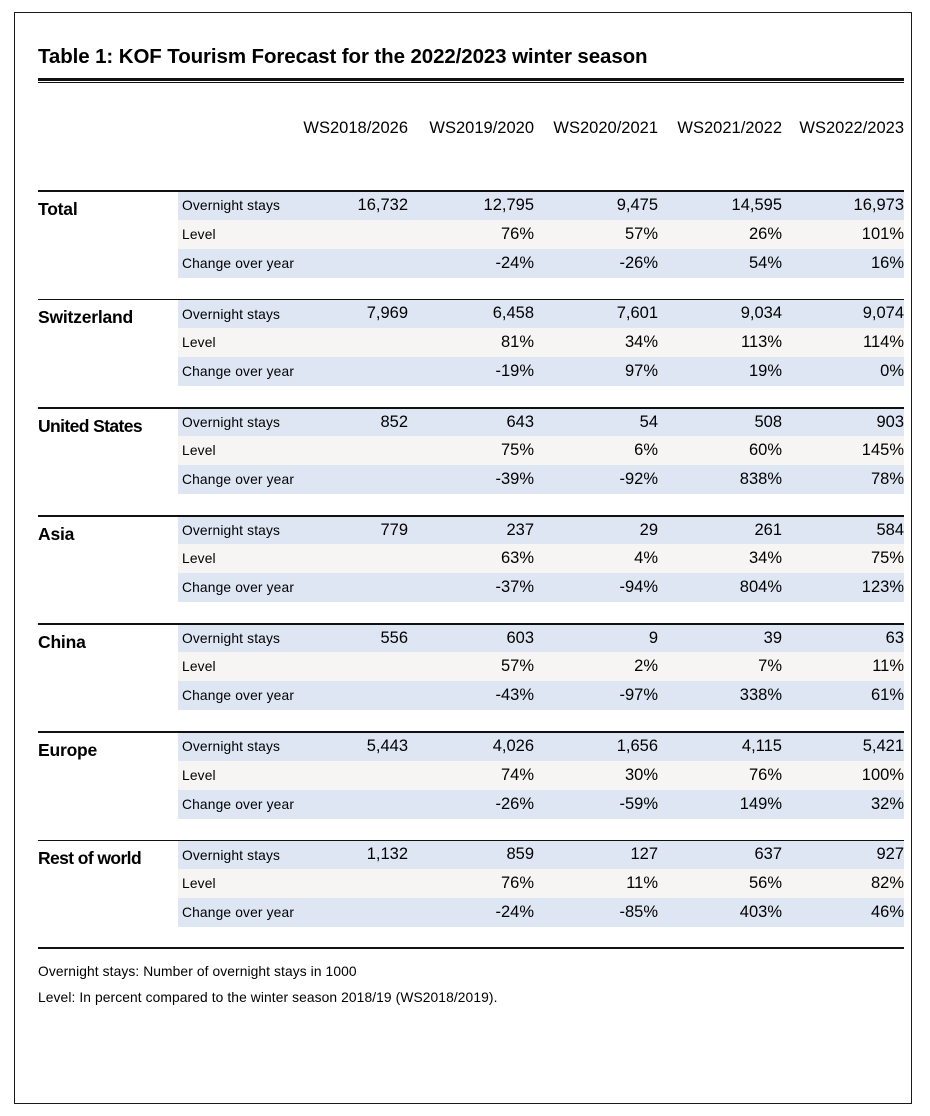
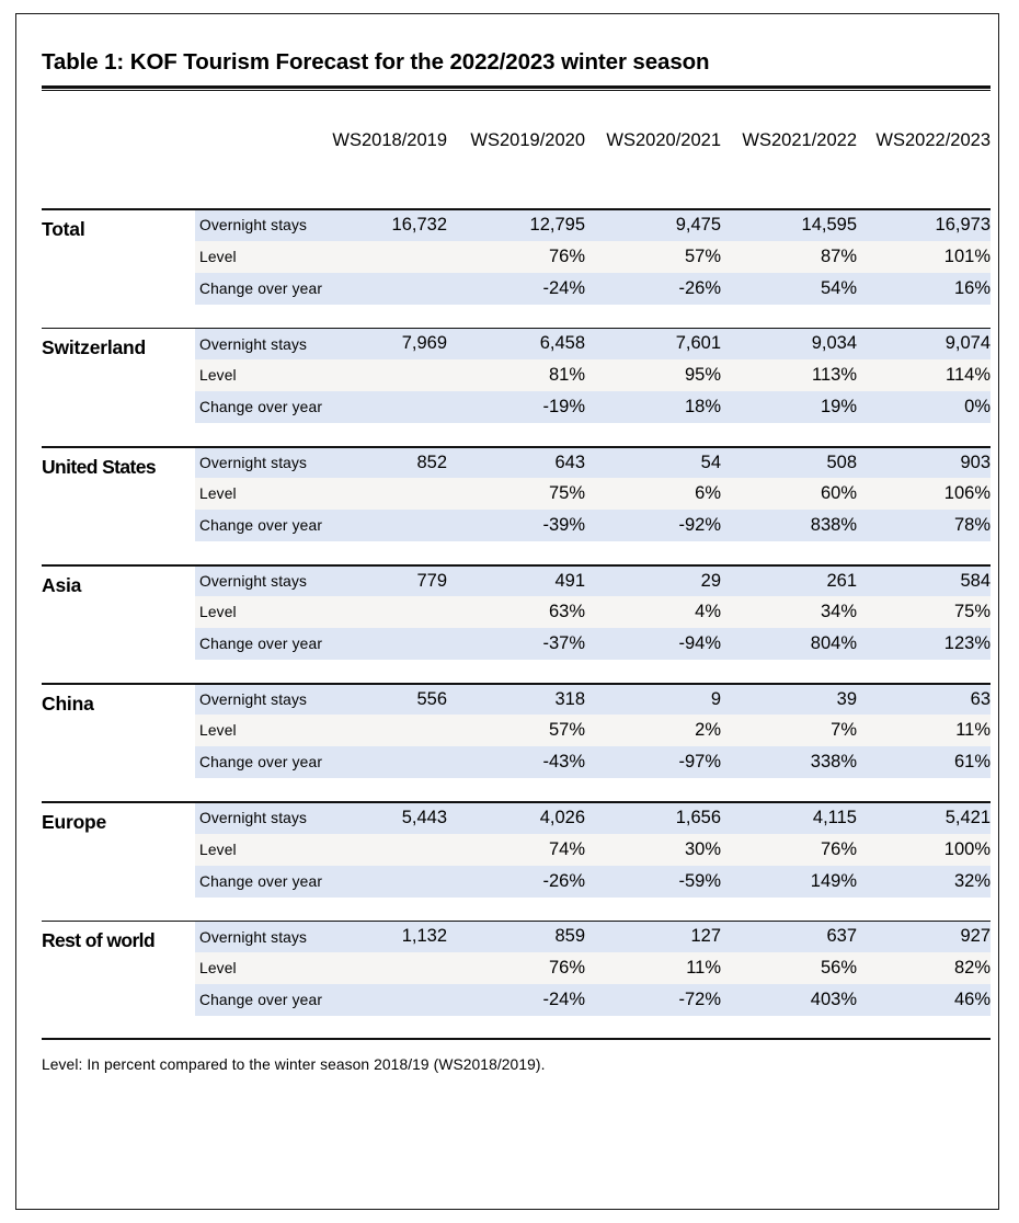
  Table 1: KOF Tourism Forecast for the 2022/2023 winter season
- 		WS2018/2026	WS2019/2020	WS2020/2021	WS2021/2022	WS2022/2023
+ 		WS2018/2019	WS2019/2020	WS2020/2021	WS2021/2022	WS2022/2023
  Total	Overnight stays	16,732	12,795	9,475	14,595	16,973
- Level		76%	57%	26%	101%
+ Level		76%	57%	87%	101%
  Change over year		-24%	-26%	54%	16%
  Switzerland	Overnight stays	7,969	6,458	7,601	9,034	9,074
- Level		81%	34%	113%	114%
+ Level		81%	95%	113%	114%
- Change over year		-19%	97%	19%	0%
+ Change over year		-19%	18%	19%	0%
  United States	Overnight stays	852	643	54	508	903
- Level		75%	6%	60%	145%
+ Level		75%	6%	60%	106%
  Change over year		-39%	-92%	838%	78%
- Asia	Overnight stays	779	237	29	261	584
+ Asia	Overnight stays	779	491	29	261	584
  Level		63%	4%	34%	75%
  Change over year		-37%	-94%	804%	123%
- China	Overnight stays	556	603	9	39	63
+ China	Overnight stays	556	318	9	39	63
  Level		57%	2%	7%	11%
  Change over year		-43%	-97%	338%	61%
  Europe	Overnight stays	5,443	4,026	1,656	4,115	5,421
  Level		74%	30%	76%	100%
  Change over year		-26%	-59%	149%	32%
  Rest of world	Overnight stays	1,132	859	127	637	927
  Level		76%	11%	56%	82%
- Change over year		-24%	-85%	403%	46%
+ Change over year		-24%	-72%	403%	46%
- Overnight stays: Number of overnight stays in 1000
  Level: In percent compared to the winter season 2018/19 (WS2018/2019).
